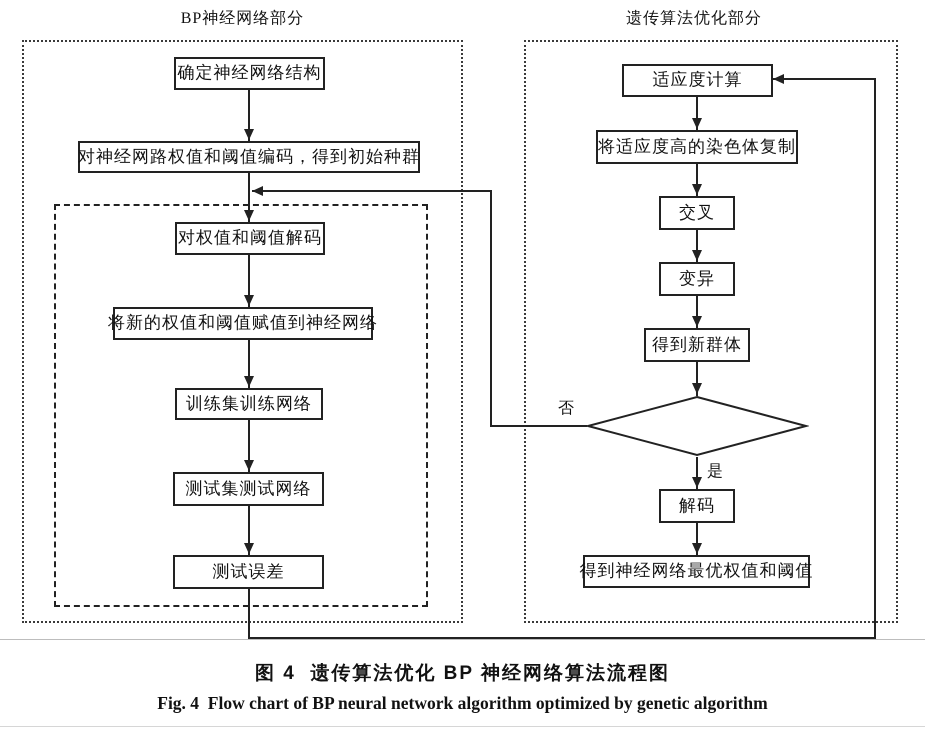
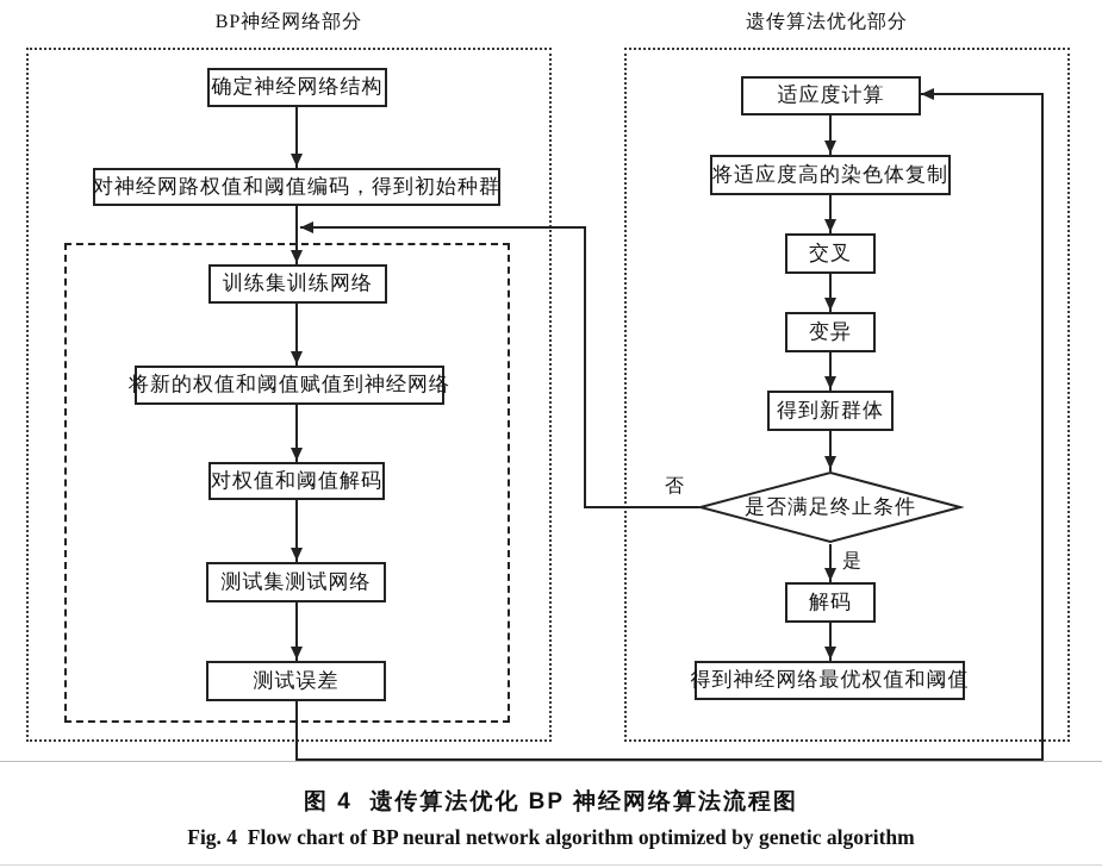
  BP神经网络部分
  遗传算法优化部分
  确定神经网络结构
  对神经网路权值和阈值编码，得到初始种群
- 对权值和阈值解码
+ 训练集训练网络
  将新的权值和阈值赋值到神经网络
- 训练集训练网络
+ 对权值和阈值解码
  测试集测试网络
  测试误差
  适应度计算
  将适应度高的染色体复制
  交叉
  变异
  得到新群体
+ 是否满足终止条件
  否
  是
  解码
  得到神经网络最优权值和阈值
  图 4 遗传算法优化 BP 神经网络算法流程图
  Fig. 4 Flow chart of BP neural network algorithm optimized by genetic algorithm
